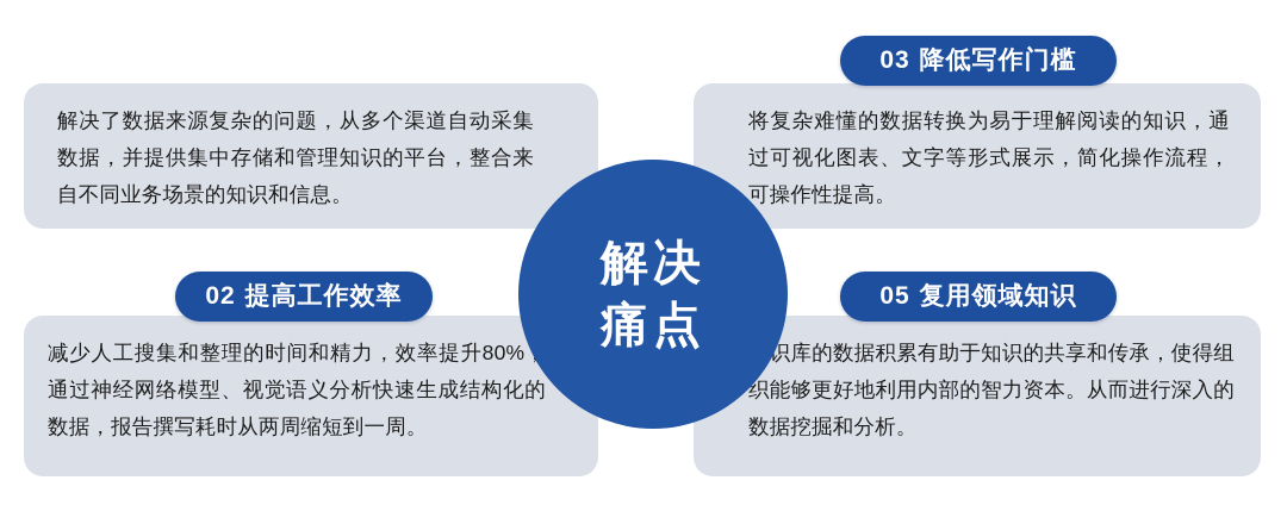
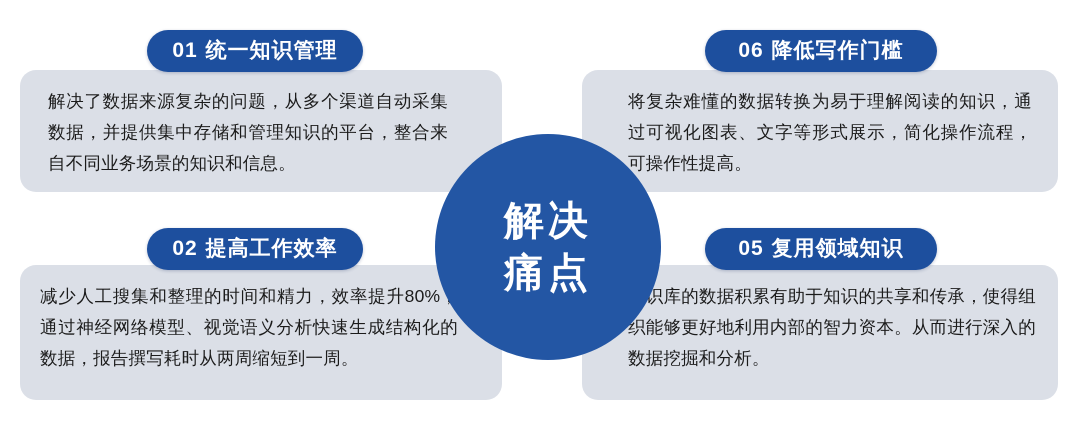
  解决了数据来源复杂的问题，从多个渠道自动采集数据，并提供集中存储和管理知识的平台，整合来自不同业务场景的知识和信息。
  减少人工搜集和整理的时间和精力，效率提升80%通过神经网络模型、视觉语义分析快速生成结构化的数据，报告撰写耗时从两周缩短到一周。
  将复杂难懂的数据转换为易于理解阅读的知识，通过可视化图表、文字等形式展示，简化操作流程，可操作性提高。
  识库的数据积累有助于知识的共享和传承，使得组织能够更好地利用内部的智力资本。从而进行深入的数据挖掘和分析。
+ 01
+ 统一知识管理
  02
  提高工作效率
- 03
+ 06
  降低写作门槛
  05
  复用领域知识
  解决
  痛点
